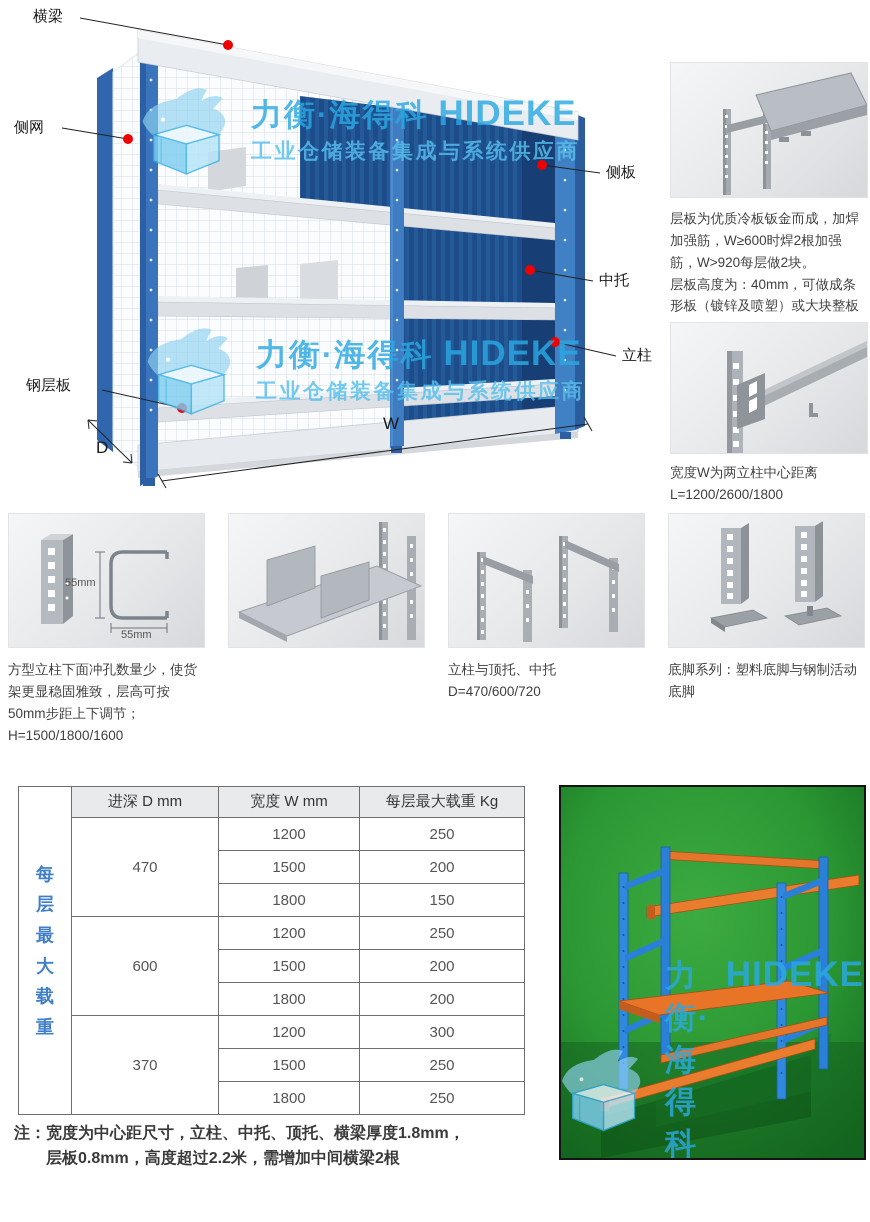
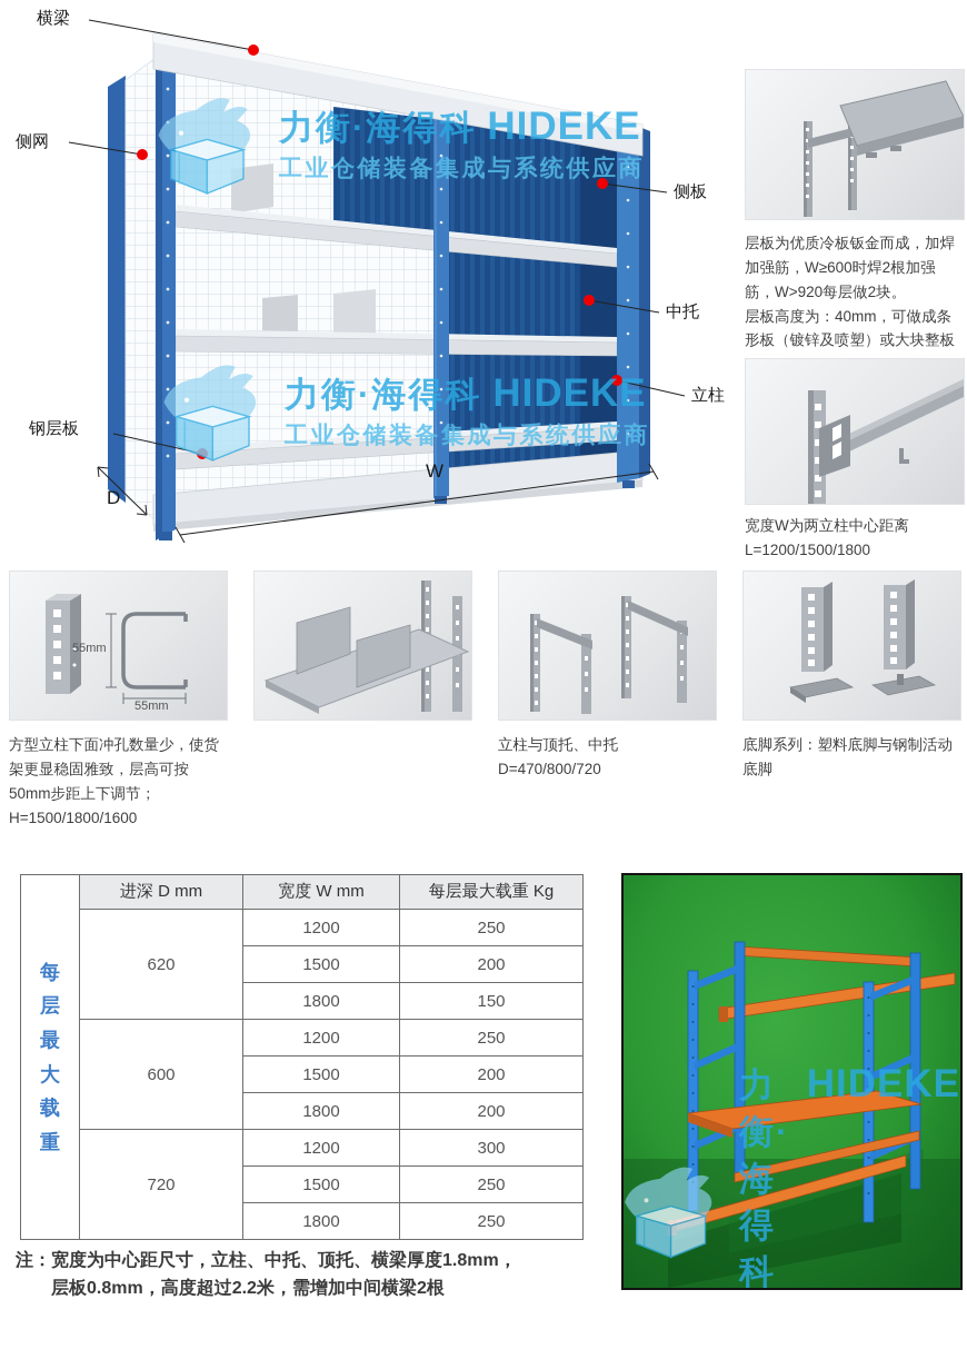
  横梁
  侧网
  钢层板
  侧板
  中托
  立柱
  W
  D
  力衡·海得科
  HIDEKE
  工业仓储装备集成与系统供应商
  力衡·海得科
  HIDEKE
  工业仓储装备集成与系统供应商
  层板为优质冷板钣金而成，加焊加强筋，W≥600时焊2根加强筋，W>920每层做2块。
  层板高度为：40mm，可做成条形板（镀锌及喷塑）或大块整板
  宽度W为两立柱中心距离
- L=1200/2600/1800
+ L=1200/1500/1800
  55mm
  55mm
  方型立柱下面冲孔数量少，使货架更显稳固雅致，层高可按50mm步距上下调节；H=1500/1800/1600
  立柱与顶托、中托
- D=470/600/720
+ D=470/800/720
  底脚系列：塑料底脚与钢制活动底脚
  每层最大载重	进深 D mm	宽度 W mm	每层最大载重 Kg
- 470	1200	250
+ 620	1200	250
  1500	200
  1800	150
  600	1200	250
  1500	200
  1800	200
- 370	1200	300
+ 720	1200	300
  1500	250
  1800	250
  力衡·海得科
  HIDEKE
  注：
  宽度为中心距尺寸，立柱、中托、顶托、横梁厚度1.8mm，
  层板0.8mm，高度超过2.2米，需增加中间横梁2根
